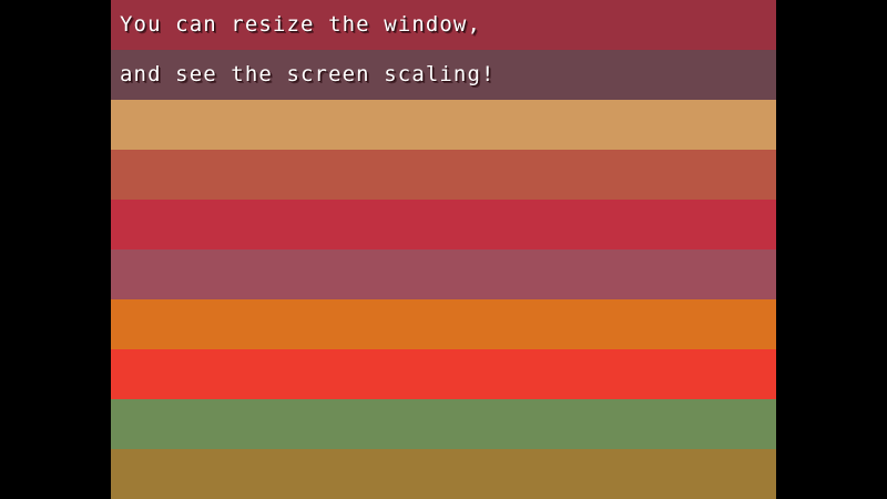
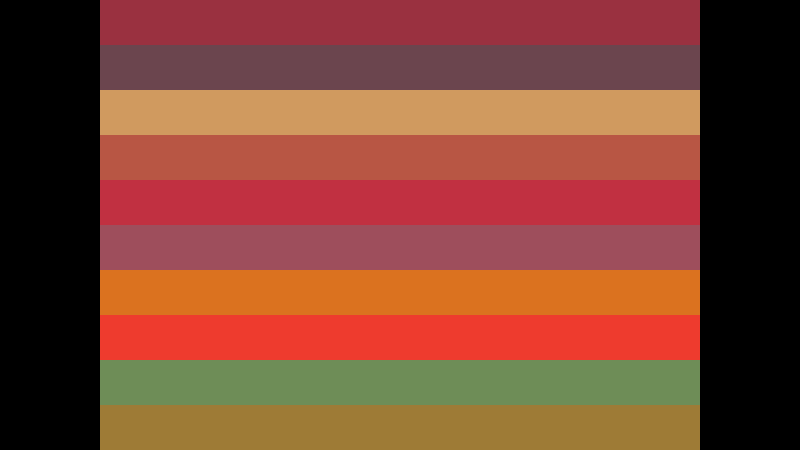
- You can resize the window,
- and see the screen scaling!
